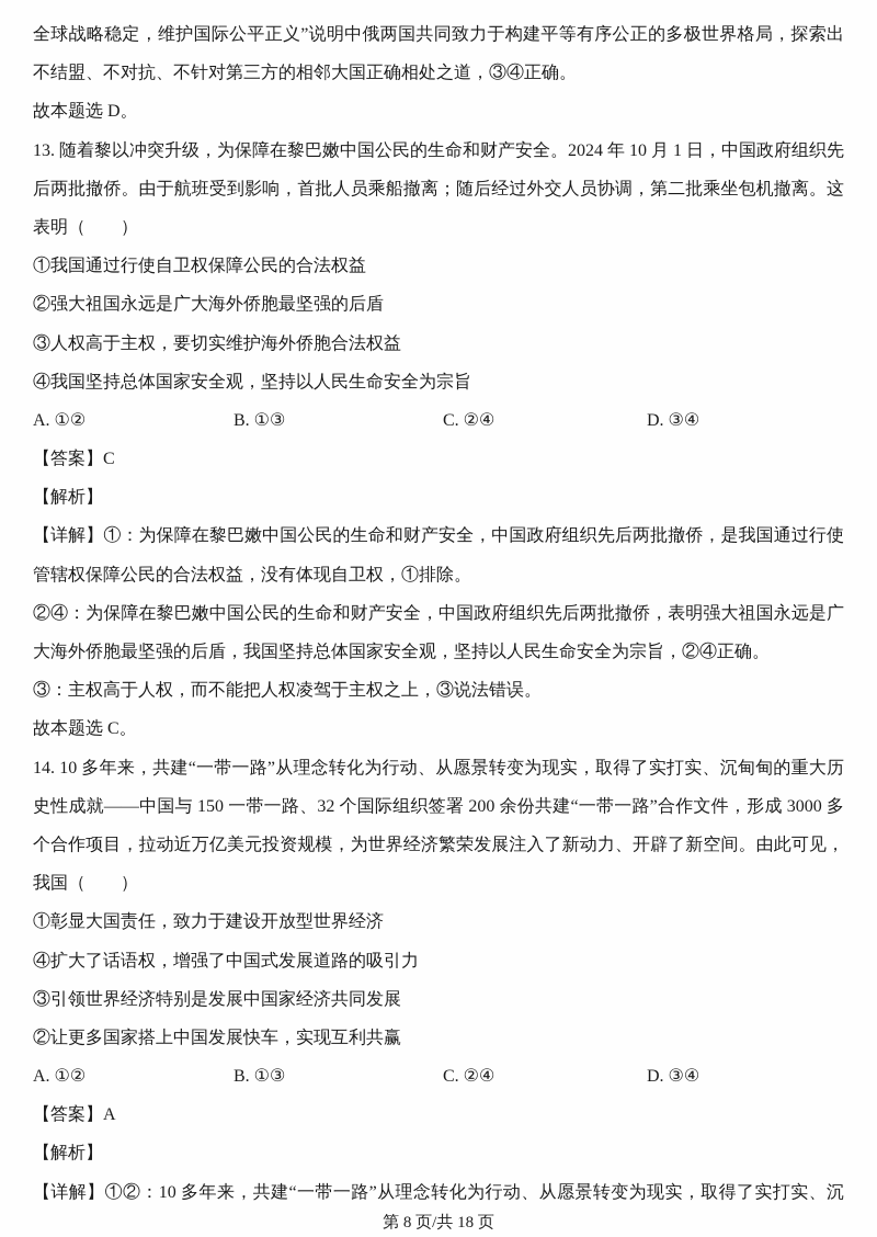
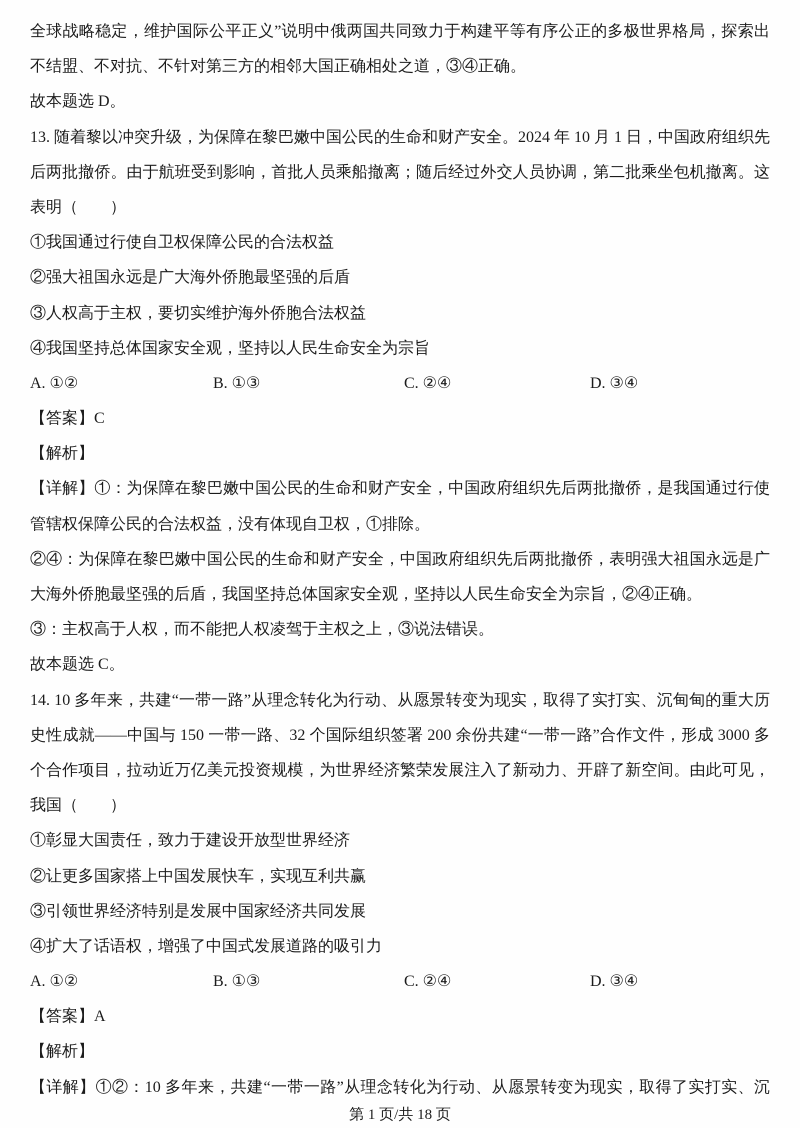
  全球战略稳定，维护国际公平正义”说明中俄两国共同致力于构建平等有序公正的多极世界格局，探索出
  不结盟、不对抗、不针对第三方的相邻大国正确相处之道，③④正确。
  故本题选 D。
  13. 随着黎以冲突升级，为保障在黎巴嫩中国公民的生命和财产安全。2024 年 10 月 1 日，中国政府组织先
  后两批撤侨。由于航班受到影响，首批人员乘船撤离；随后经过外交人员协调，第二批乘坐包机撤离。这
  表明（ ）
  ①我国通过行使自卫权保障公民的合法权益
  ②强大祖国永远是广大海外侨胞最坚强的后盾
  ③人权高于主权，要切实维护海外侨胞合法权益
  ④我国坚持总体国家安全观，坚持以人民生命安全为宗旨
  A. ①②
  B. ①③
  C. ②④
  D. ③④
  【答案】C
  【解析】
  【详解】①：为保障在黎巴嫩中国公民的生命和财产安全，中国政府组织先后两批撤侨，是我国通过行使
  管辖权保障公民的合法权益，没有体现自卫权，①排除。
  ②④：为保障在黎巴嫩中国公民的生命和财产安全，中国政府组织先后两批撤侨，表明强大祖国永远是广
  大海外侨胞最坚强的后盾，我国坚持总体国家安全观，坚持以人民生命安全为宗旨，②④正确。
  ③：主权高于人权，而不能把人权凌驾于主权之上，③说法错误。
  故本题选 C。
  14. 10 多年来，共建“一带一路”从理念转化为行动、从愿景转变为现实，取得了实打实、沉甸甸的重大历
  史性成就——中国与 150 一带一路、32 个国际组织签署 200 余份共建“一带一路”合作文件，形成 3000 多
  个合作项目，拉动近万亿美元投资规模，为世界经济繁荣发展注入了新动力、开辟了新空间。由此可见，
  我国（ ）
  ①彰显大国责任，致力于建设开放型世界经济
- ④扩大了话语权，增强了中国式发展道路的吸引力
+ ②让更多国家搭上中国发展快车，实现互利共赢
  ③引领世界经济特别是发展中国家经济共同发展
- ②让更多国家搭上中国发展快车，实现互利共赢
+ ④扩大了话语权，增强了中国式发展道路的吸引力
  A. ①②
  B. ①③
  C. ②④
  D. ③④
  【答案】A
  【解析】
  【详解】①②：10 多年来，共建“一带一路”从理念转化为行动、从愿景转变为现实，取得了实打实、沉
- 第 8 页/共 18 页
+ 第 1 页/共 18 页
